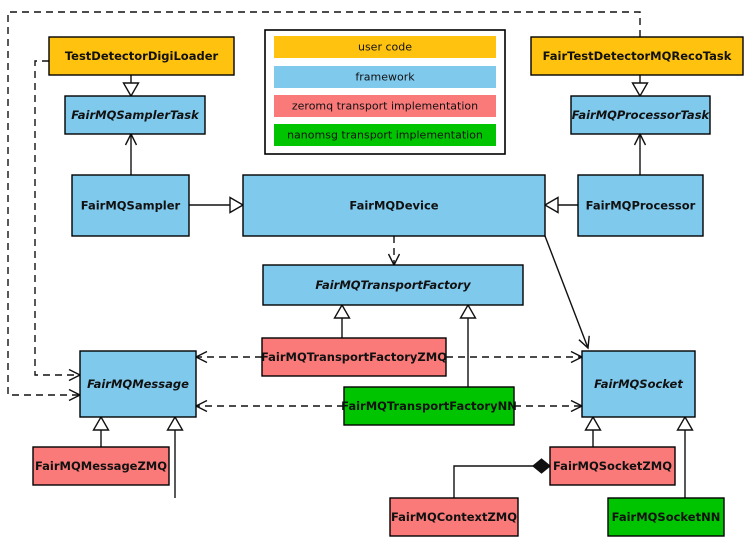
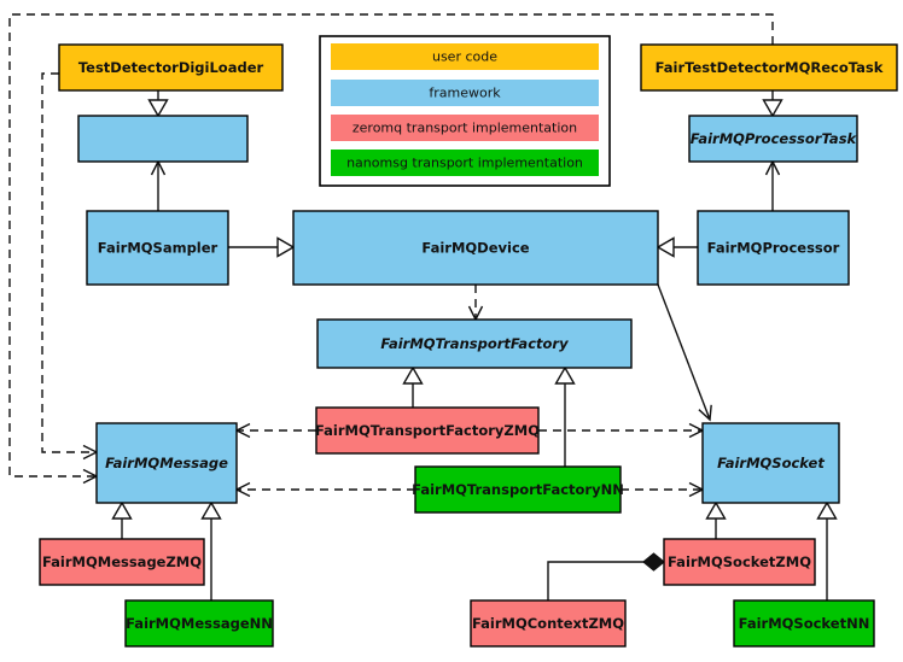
  user code
  framework
  zeromq transport implementation
  nanomsg transport implementation
  TestDetectorDigiLoader
- FairMQSamplerTask
  FairMQSampler
  FairMQDevice
  FairTestDetectorMQRecoTask
  FairMQProcessorTask
  FairMQProcessor
  FairMQTransportFactory
  FairMQTransportFactoryZMQ
  FairMQTransportFactoryNN
  FairMQMessage
  FairMQSocket
  FairMQMessageZMQ
+ FairMQMessageNN
  FairMQSocketZMQ
  FairMQSocketNN
  FairMQContextZMQ
